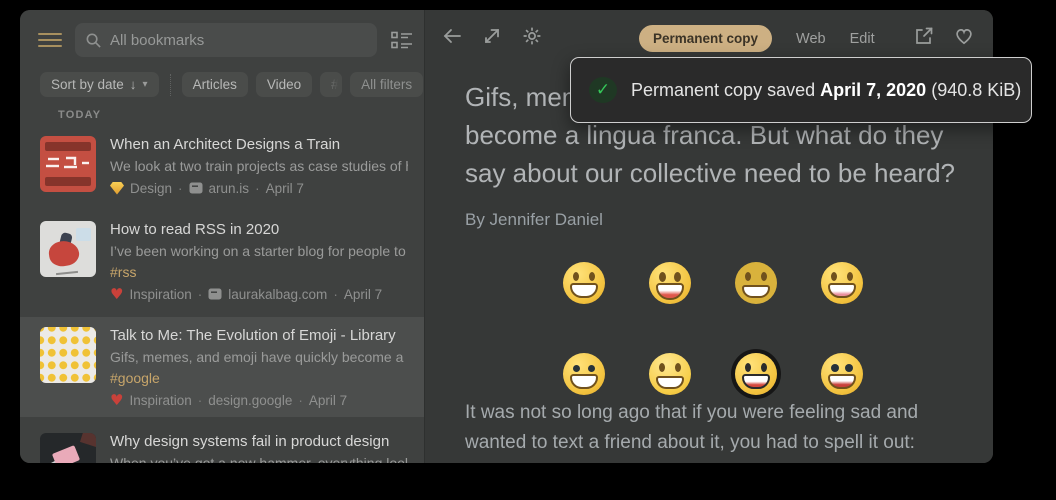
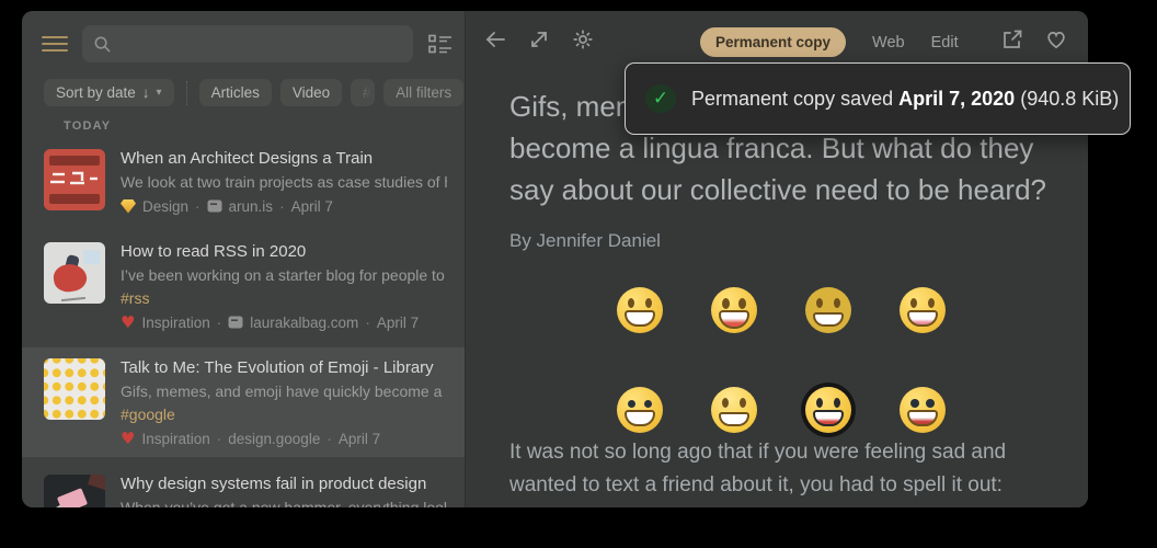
- All bookmarks
  Sort by date
  ↓
  ▾
  Articles
  Video
  All filters
  TODAY
  When an Architect Designs a Train
  We look at two train projects as case studies of
  Design
  ·
  arun.is
  ·
  April 7
  How to read RSS in 2020
  I’ve been working on a starter blog for people to
  #rss
  ♥
  Inspiration
  ·
  laurakalbag.com
  ·
  April 7
  Talk to Me: The Evolution of Emoji - Library
  Gifs, memes, and emoji have quickly become a
  #google
  ♥
  Inspiration
  ·
  design.google
  ·
  April 7
  Why design systems fail in product design
  Permanent copy
  Web
  Edit
  become a lingua franca. But what do they
  say about our collective need to be heard?
  By Jennifer Daniel
  It was not so long ago that if you were feeling sad and
  wanted to text a friend about it, you had to spell it out:
  ✓
  Permanent copy saved April 7, 2020 (940.8 KiB)
